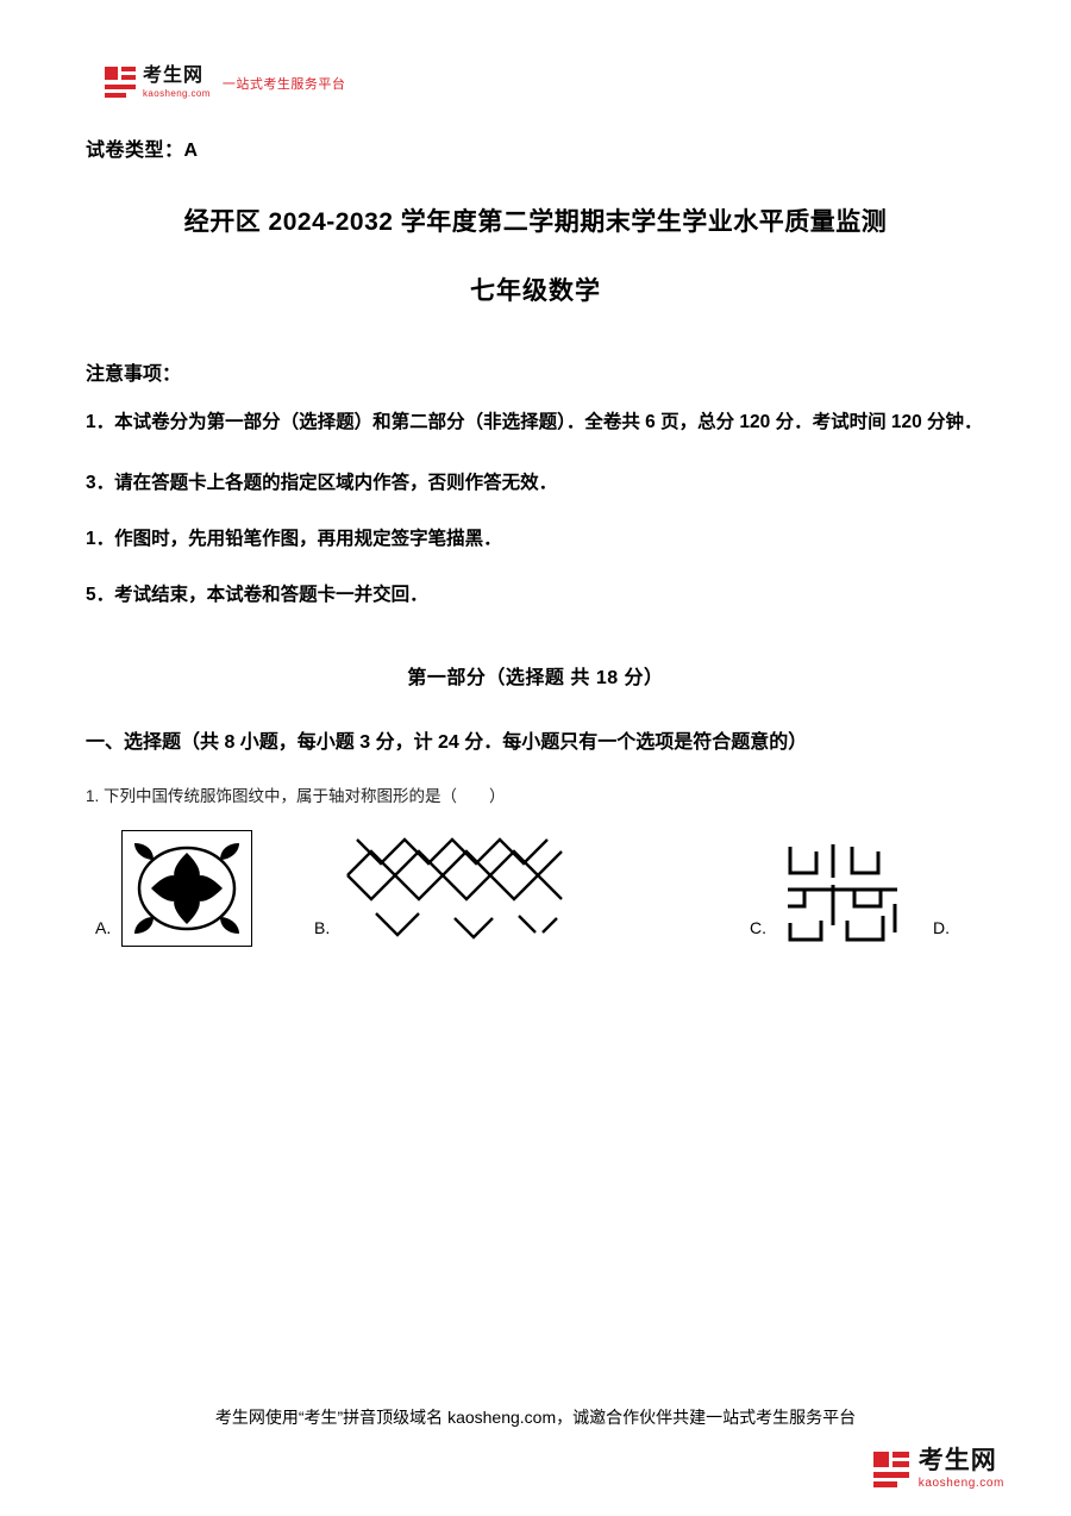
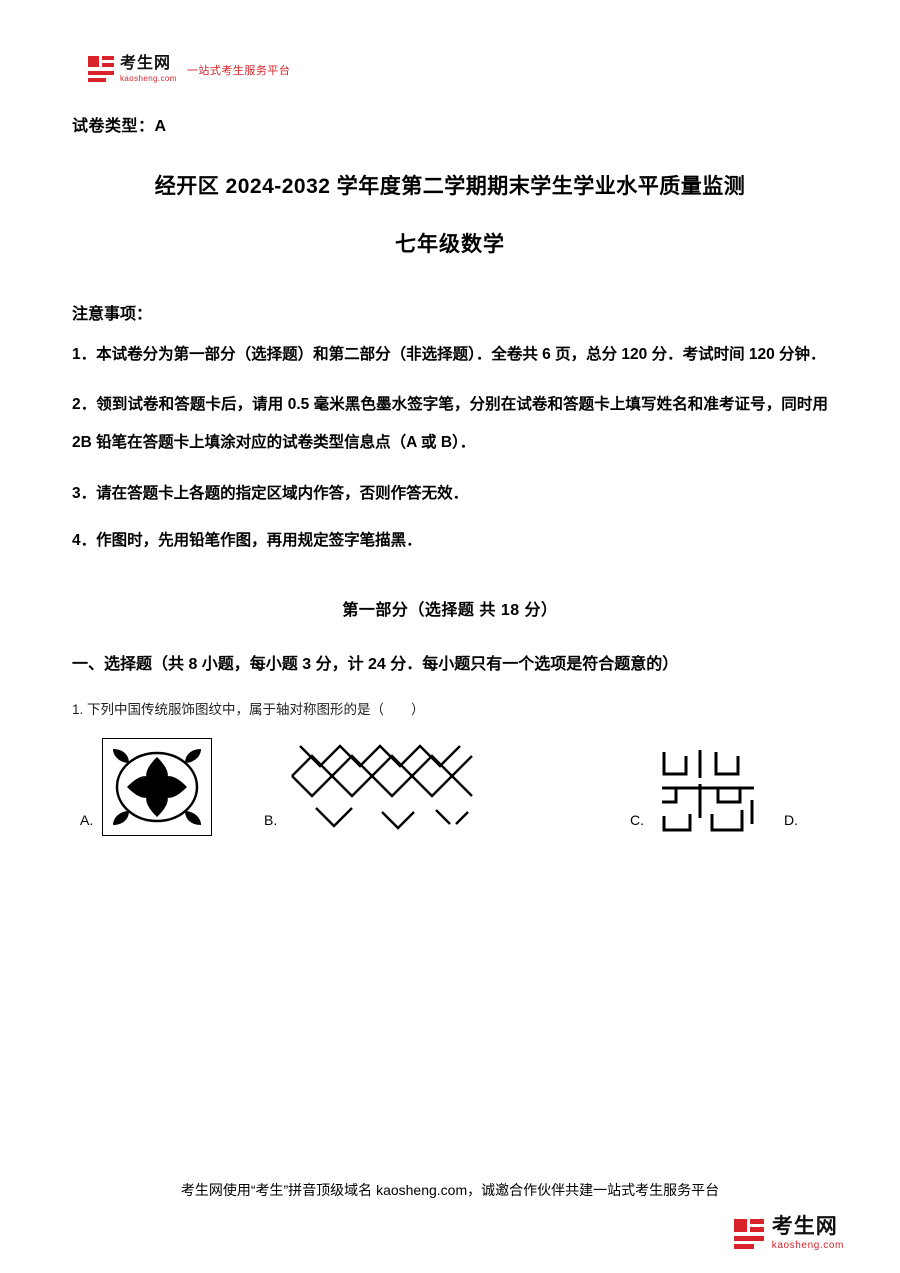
  考生网
  kaosheng.com
  一站式考生服务平台
  试卷类型：A
  经开区 2024-2032 学年度第二学期期末学生学业水平质量监测
  七年级数学
  注意事项：
  1．本试卷分为第一部分（选择题）和第二部分（非选择题）．全卷共 6 页，总分 120 分．考试时间 120 分钟．
+ 2．领到试卷和答题卡后，请用 0.5 毫米黑色墨水签字笔，分别在试卷和答题卡上填写姓名和准考证号，同时用 2B 铅笔在答题卡上填涂对应的试卷类型信息点（A 或 B）．
  3．请在答题卡上各题的指定区域内作答，否则作答无效．
- 1．作图时，先用铅笔作图，再用规定签字笔描黑．
+ 4．作图时，先用铅笔作图，再用规定签字笔描黑．
- 5．考试结束，本试卷和答题卡一并交回．
  第一部分（选择题 共 18 分）
  一、选择题（共 8 小题，每小题 3 分，计 24 分．每小题只有一个选项是符合题意的）
  1. 下列中国传统服饰图纹中，属于轴对称图形的是（ ）
  A.
  B.
  C.
  D.
  考生网使用“考生”拼音顶级域名 kaosheng.com，诚邀合作伙伴共建一站式考生服务平台
  考生网
  kaosheng.com
